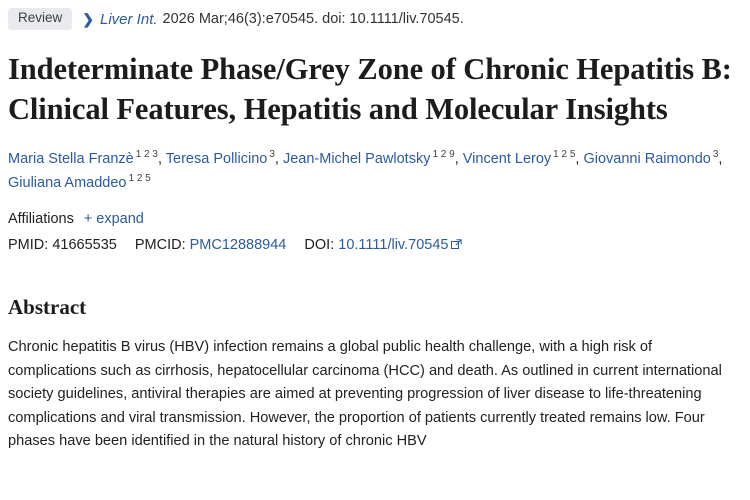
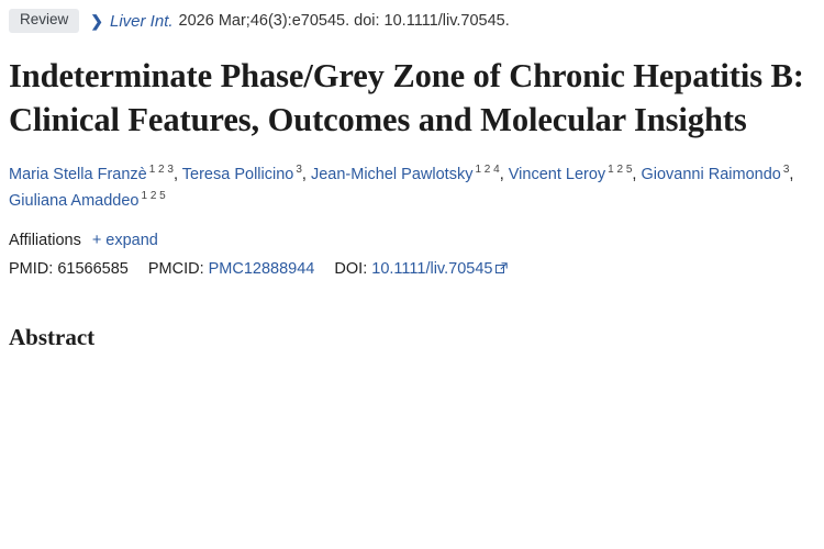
  Review
  ❯
  Liver Int.
  2026 Mar;46(3):e70545. doi: 10.1111/liv.70545.
- Indeterminate Phase/Grey Zone of Chronic Hepatitis B: Clinical Features, Hepatitis and Molecular Insights
+ Indeterminate Phase/Grey Zone of Chronic Hepatitis B: Clinical Features, Outcomes and Molecular Insights
- Maria Stella Franzè 1 2 3, Teresa Pollicino 3, Jean-Michel Pawlotsky 1 2 9, Vincent Leroy 1 2 5, Giovanni Raimondo 3, Giuliana Amaddeo 1 2 5
+ Maria Stella Franzè 1 2 3, Teresa Pollicino 3, Jean-Michel Pawlotsky 1 2 4, Vincent Leroy 1 2 5, Giovanni Raimondo 3, Giuliana Amaddeo 1 2 5
  Affiliations
  + expand
- PMID: 41665535 PMCID: PMC12888944 DOI: 10.1111/liv.70545
+ PMID: 61566585 PMCID: PMC12888944 DOI: 10.1111/liv.70545
  Abstract
- Chronic hepatitis B virus (HBV) infection remains a global public health challenge, with a high risk of complications such as cirrhosis, hepatocellular carcinoma (HCC) and death. As outlined in current international society guidelines, antiviral therapies are aimed at preventing progression of liver disease to life-threatening complications and viral transmission. However, the proportion of patients currently treated remains low. Four phases have been identified in the natural history of chronic HBV
